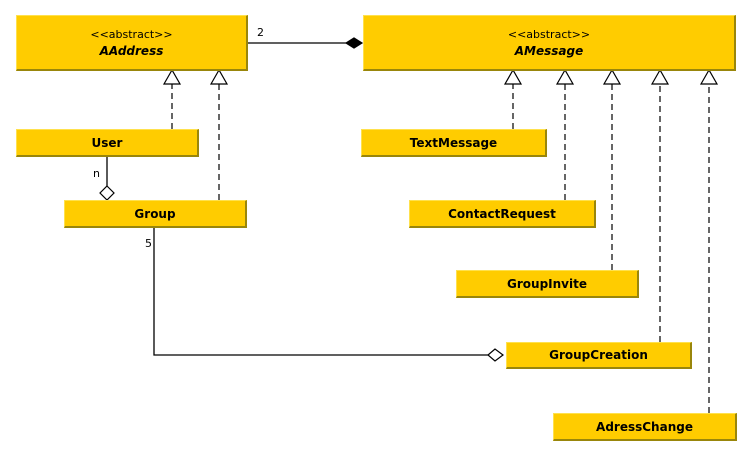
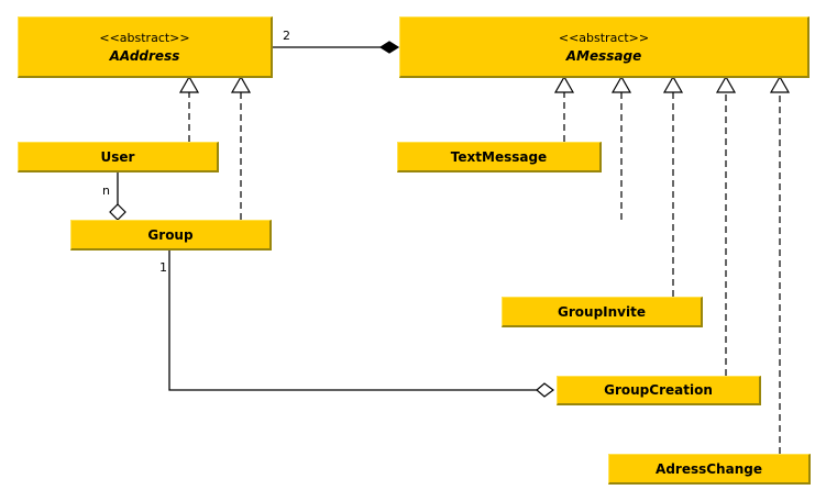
  <<abstract>>
  AAddress
  <<abstract>>
  AMessage
  User
  Group
  TextMessage
- ContactRequest
  GroupInvite
  GroupCreation
  AdressChange
  2
  n
- 5
+ 1
